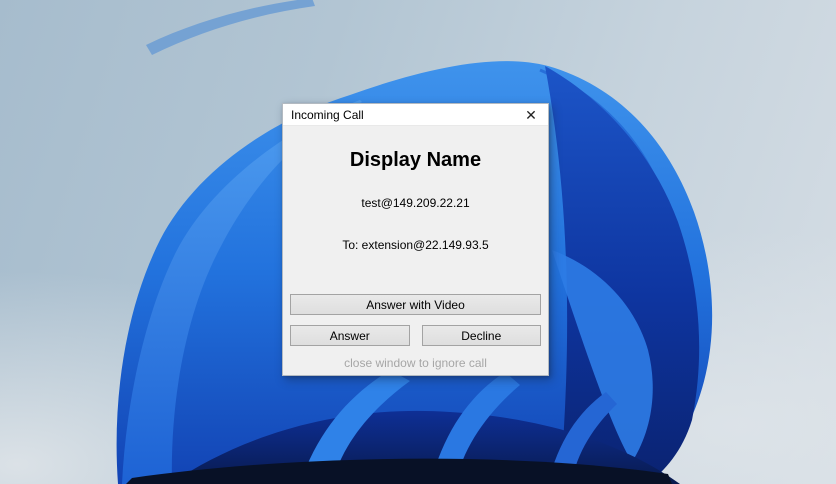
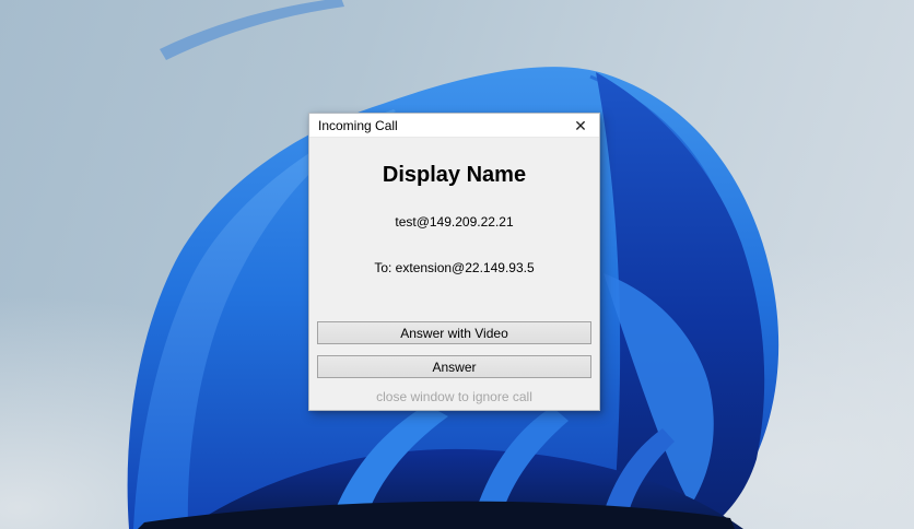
  Incoming Call
  ✕
  Display Name
  test@149.209.22.21
  To: extension@22.149.93.5
  Answer with Video
  Answer
- Decline
  close window to ignore call
